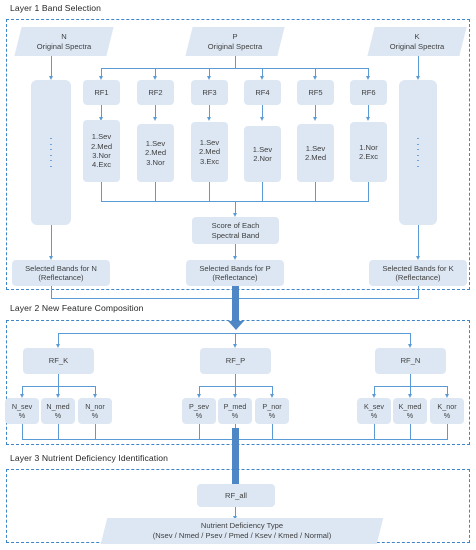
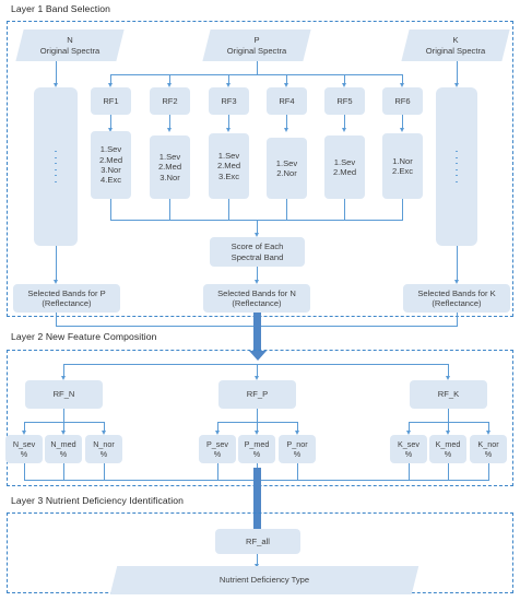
  Layer 1 Band Selection
  N
  Original Spectra
  P
  Original Spectra
  K
  Original Spectra
  RF1
  RF2
  RF3
  RF4
  RF5
  RF6
  1.Sev
  2.Med
  3.Nor
  4.Exc
  1.Sev
  2.Med
  3.Nor
  1.Sev
  2.Med
  3.Exc
  1.Sev
  2.Nor
  1.Sev
  2.Med
  1.Nor
  2.Exc
  Score of Each
  Spectral Band
- Selected Bands for N
+ Selected Bands for P
  (Reflectance)
- Selected Bands for P
+ Selected Bands for N
  (Reflectance)
  Selected Bands for K
  (Reflectance)
  Layer 2 New Feature Composition
- RF_K
+ RF_N
  RF_P
- RF_N
+ RF_K
  N_sev
  %
  N_med
  %
  N_nor
  %
  P_sev
  %
  P_med
  %
  P_nor
  %
  K_sev
  %
  K_med
  %
  K_nor
  %
  Layer 3 Nutrient Deficiency Identification
  RF_all
  Nutrient Deficiency Type
- (Nsev / Nmed / Psev / Pmed / Ksev / Kmed / Normal)
